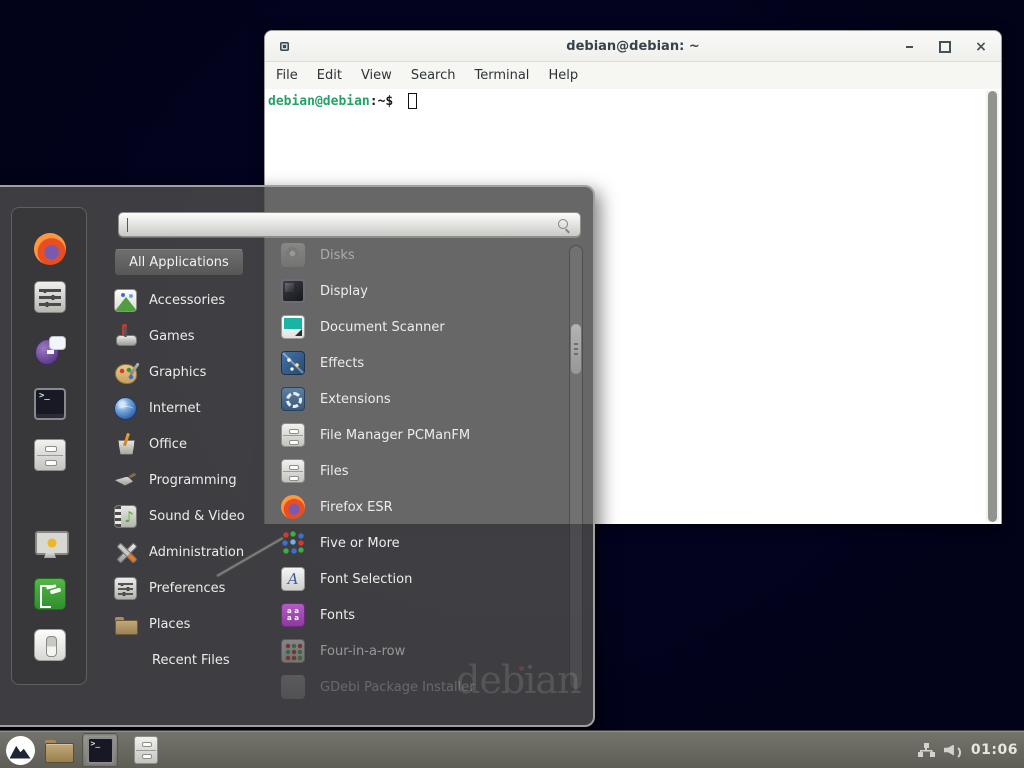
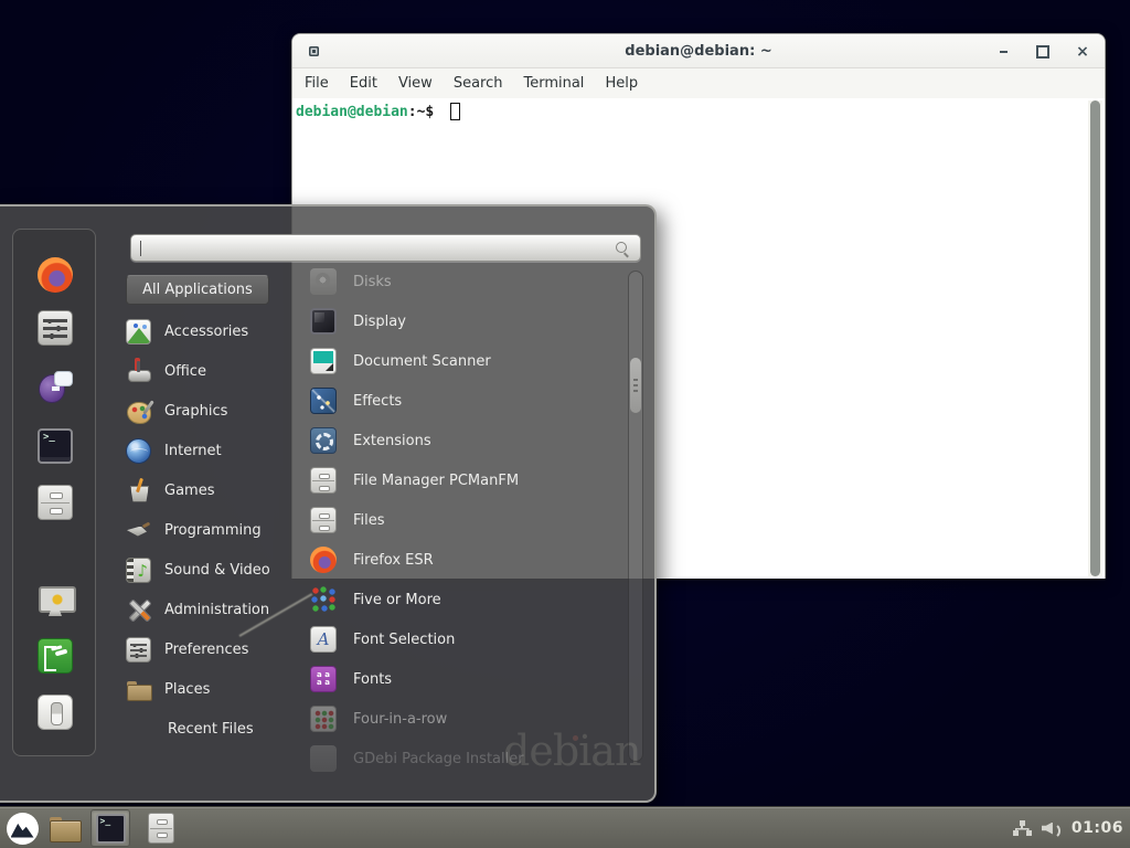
  debian
  debian@debian: ~
  ×
  File
  Edit
  View
  Search
  Terminal
  Help
  debian@debian
  :~$
  All Applications
  Accessories
- Games
+ Office
  Graphics
  Internet
- Office
+ Games
  Programming
  Sound & Video
  Administration
  Preferences
  Places
  Recent Files
  Disks
  Display
  Document Scanner
  Effects
  Extensions
  File Manager PCManFM
  Files
  Firefox ESR
  Five or More
  Font Selection
  Fonts
  Four-in-a-row
  GDebi Package Installer
  01:06
